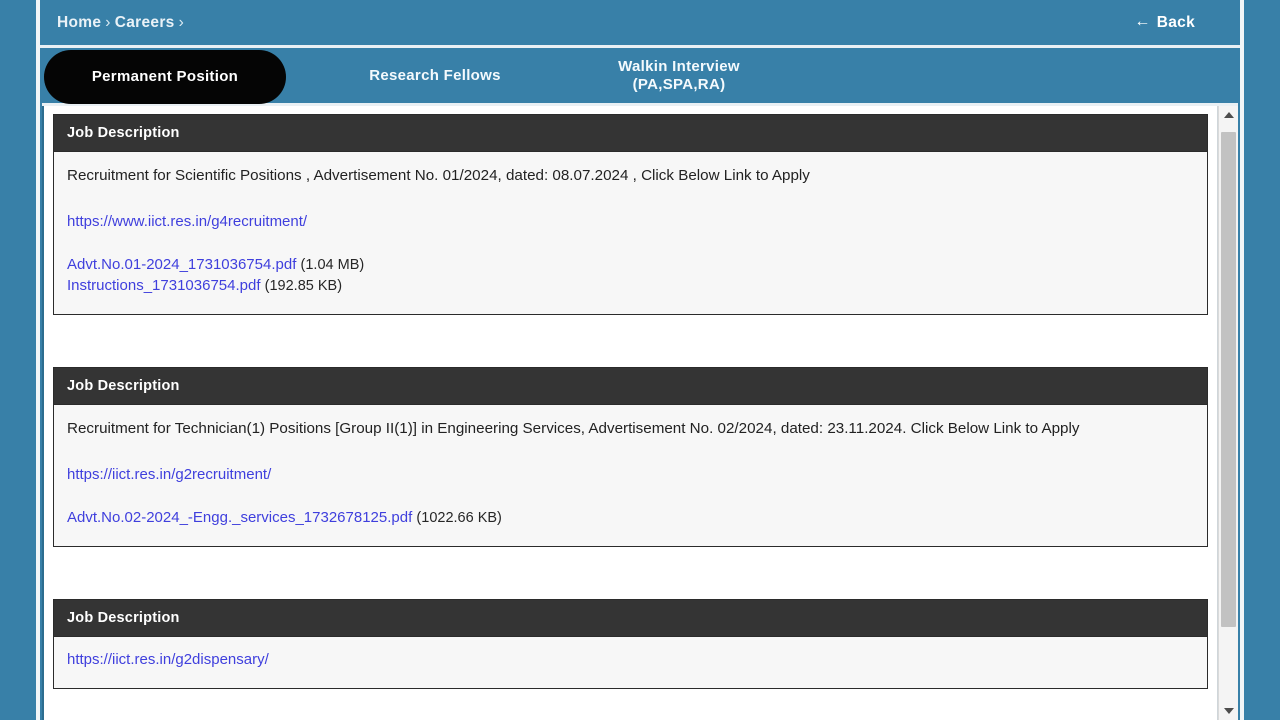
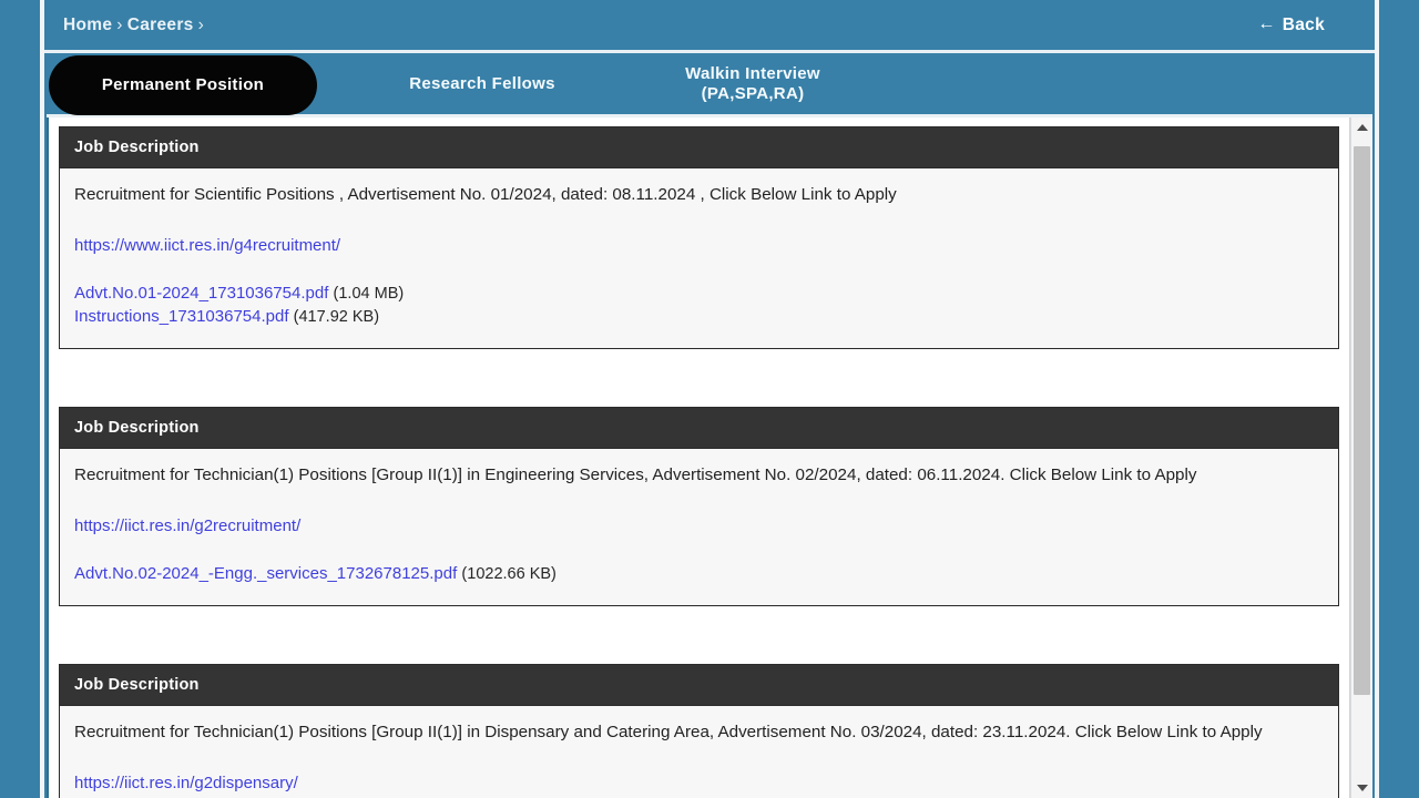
  Home › Careers ›
  ←
  Back
  Permanent Position
  Research Fellows
  Walkin Interview
  (PA,SPA,RA)
  Job Description
- Recruitment for Scientific Positions , Advertisement No. 01/2024, dated: 08.07.2024 , Click Below Link to Apply
+ Recruitment for Scientific Positions , Advertisement No. 01/2024, dated: 08.11.2024 , Click Below Link to Apply
  https://www.iict.res.in/g4recruitment/
  Advt.No.01-2024_1731036754.pdf (1.04 MB)
- Instructions_1731036754.pdf (192.85 KB)
+ Instructions_1731036754.pdf (417.92 KB)
  Job Description
- Recruitment for Technician(1) Positions [Group II(1)] in Engineering Services, Advertisement No. 02/2024, dated: 23.11.2024. Click Below Link to Apply
+ Recruitment for Technician(1) Positions [Group II(1)] in Engineering Services, Advertisement No. 02/2024, dated: 06.11.2024. Click Below Link to Apply
  https://iict.res.in/g2recruitment/
  Advt.No.02-2024_-Engg._services_1732678125.pdf (1022.66 KB)
  Job Description
+ Recruitment for Technician(1) Positions [Group II(1)] in Dispensary and Catering Area, Advertisement No. 03/2024, dated: 23.11.2024. Click Below Link to Apply
  https://iict.res.in/g2dispensary/
